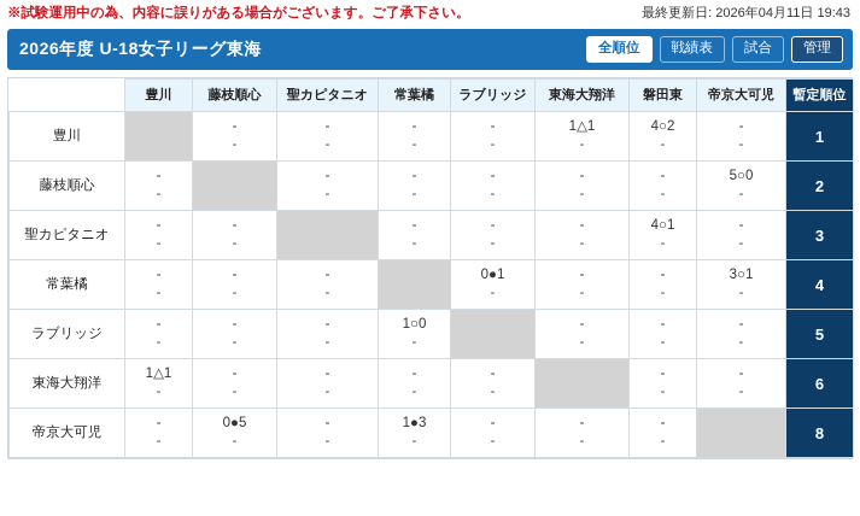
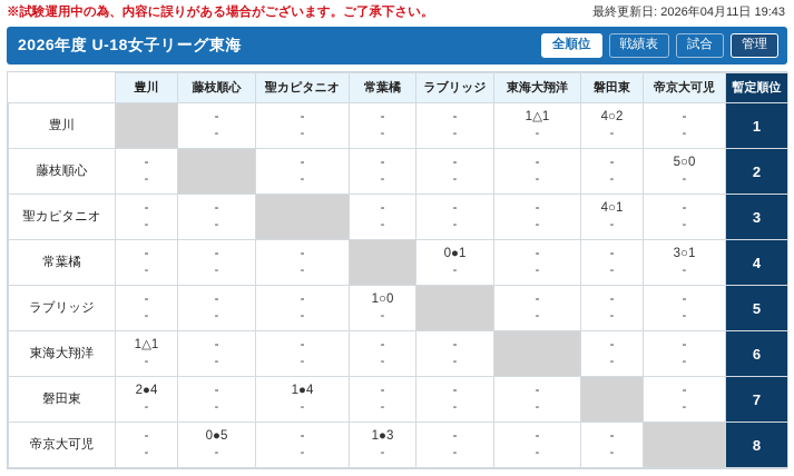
  ※試験運用中の為、内容に誤りがある場合がございます。ご了承下さい。
  最終更新日: 2026年04月11日 19:43
  2026年度 U-18女子リーグ東海
  全順位
  戦績表
  試合
  管理
  	豊川	藤枝順心	聖カピタニオ	常葉橘	ラブリッジ	東海大翔洋	磐田東	帝京大可児	暫定順位
  豊川		--	--	--	--	1△1-	4○2-	--	1
  藤枝順心	--		--	--	--	--	--	5○0-	2
  聖カピタニオ	--	--		--	--	--	4○1-	--	3
  常葉橘	--	--	--		0●1-	--	--	3○1-	4
  ラブリッジ	--	--	--	1○0-		--	--	--	5
  東海大翔洋	1△1-	--	--	--	--		--	--	6
+ 磐田東	2●4-	--	1●4-	--	--	--		--	7
  帝京大可児	--	0●5-	--	1●3-	--	--	--		8
